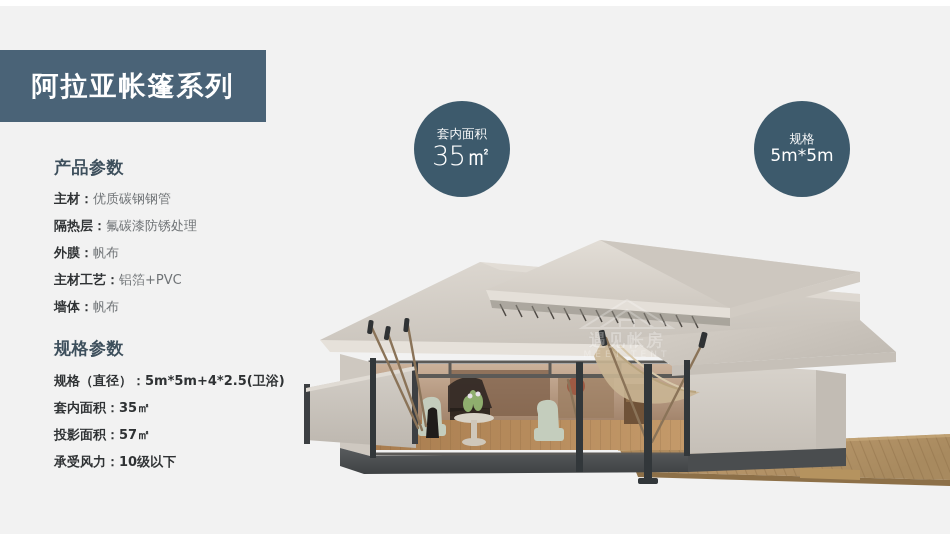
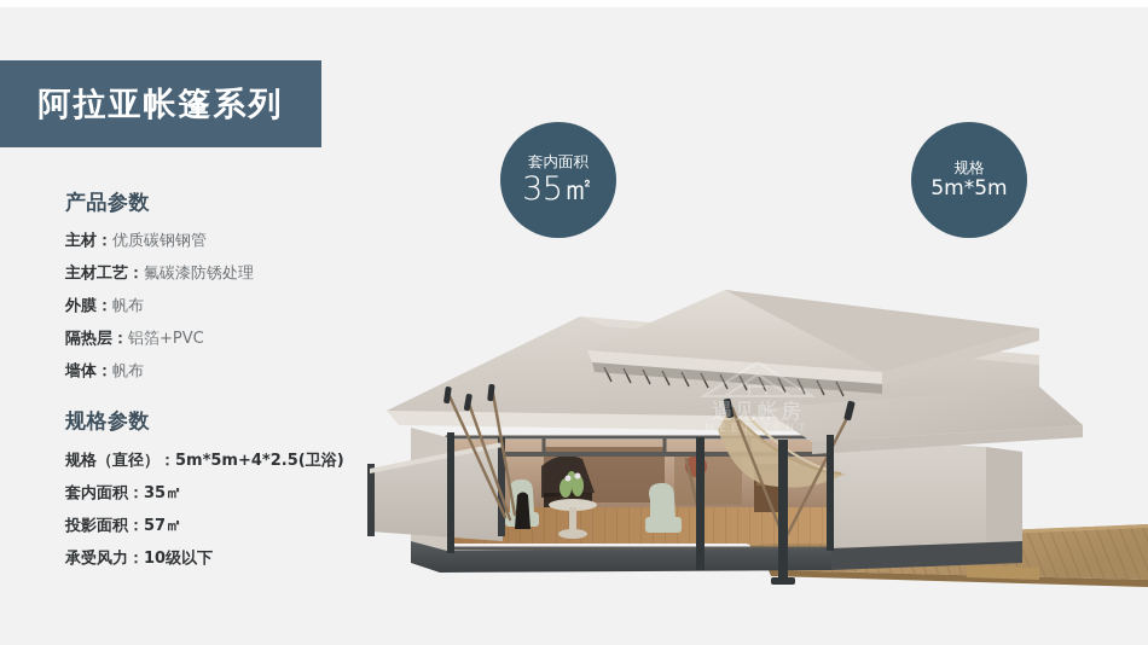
  阿拉亚帐篷系列
  产品参数
  主材：优质碳钢钢管
- 隔热层：氟碳漆防锈处理
+ 主材工艺：氟碳漆防锈处理
  外膜：帆布
- 主材工艺：铝箔+PVC
+ 隔热层：铝箔+PVC
  墙体：帆布
  规格参数
  规格（直径）：5m*5m+4*2.5(卫浴)
  套内面积：35㎡
  投影面积：57㎡
  承受风力：10级以下
  套内面积
  35㎡
  规格
  5m*5m
  遇见帐房
  MEET TENT
